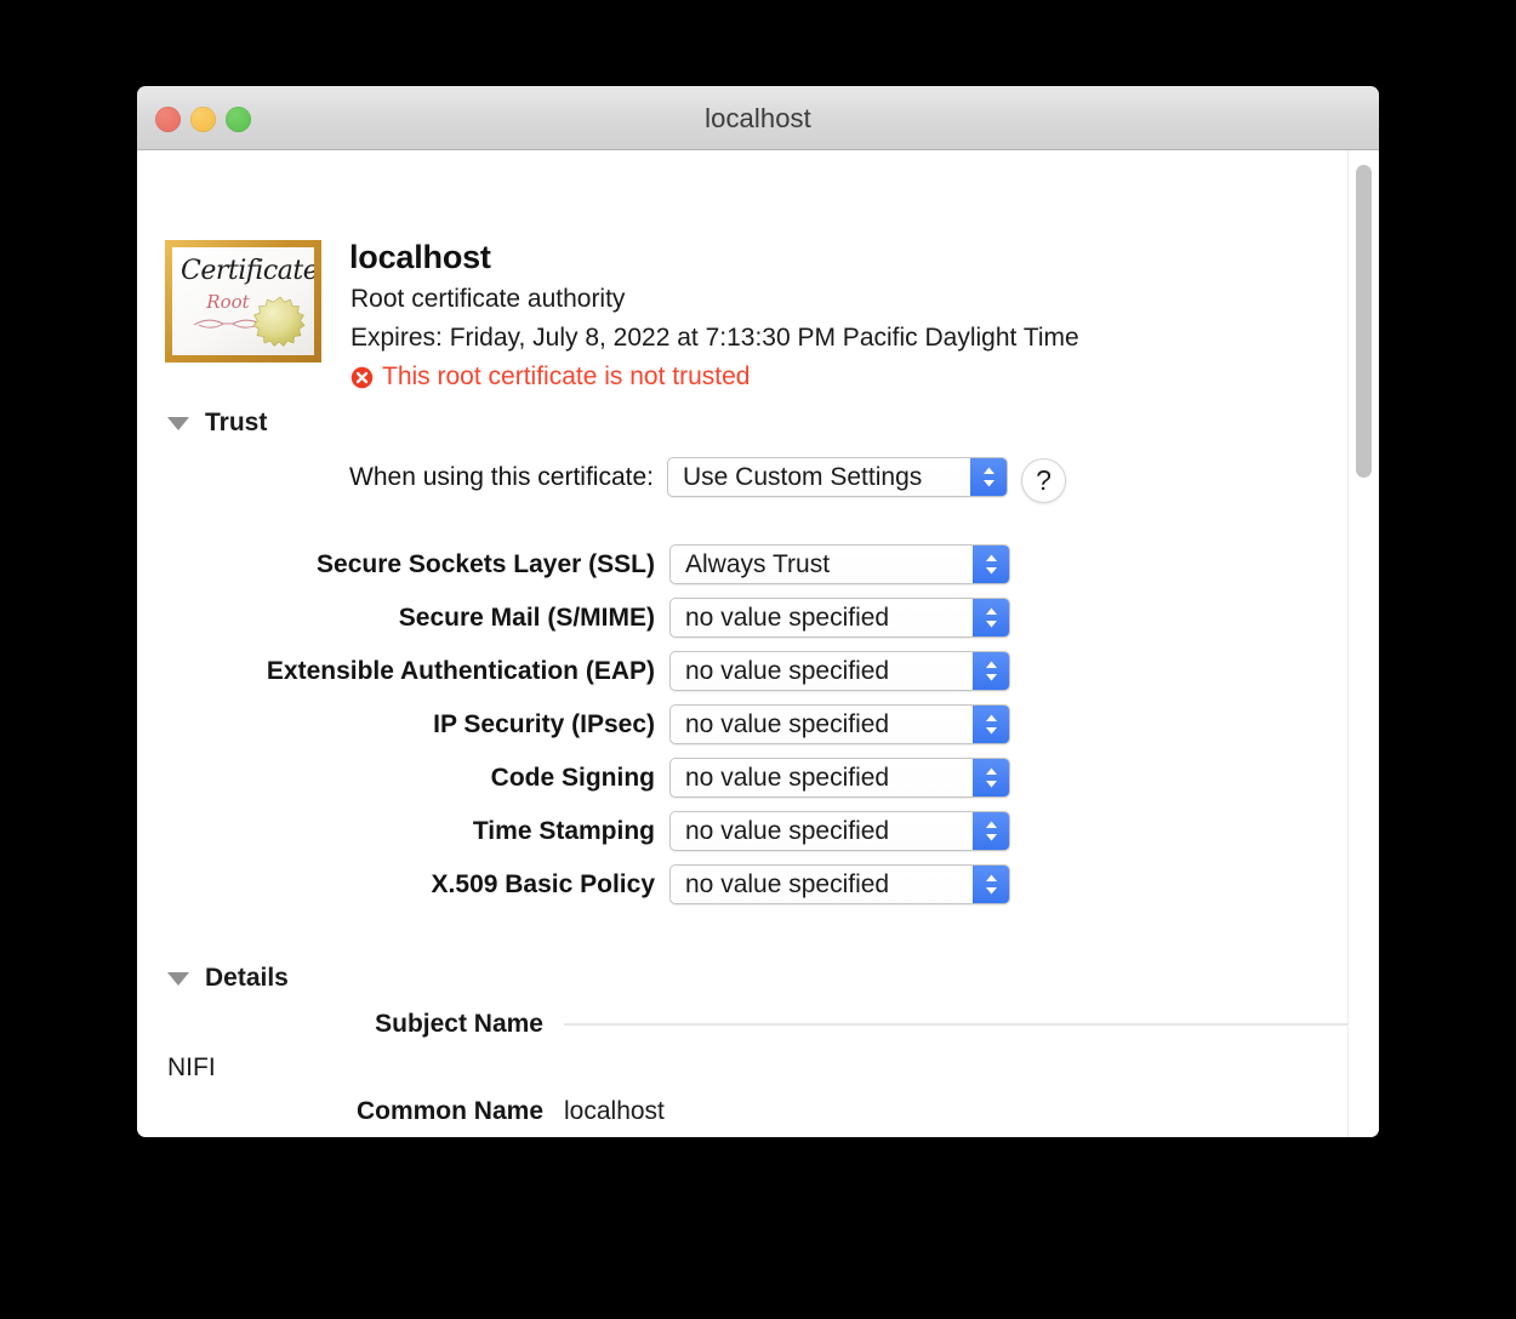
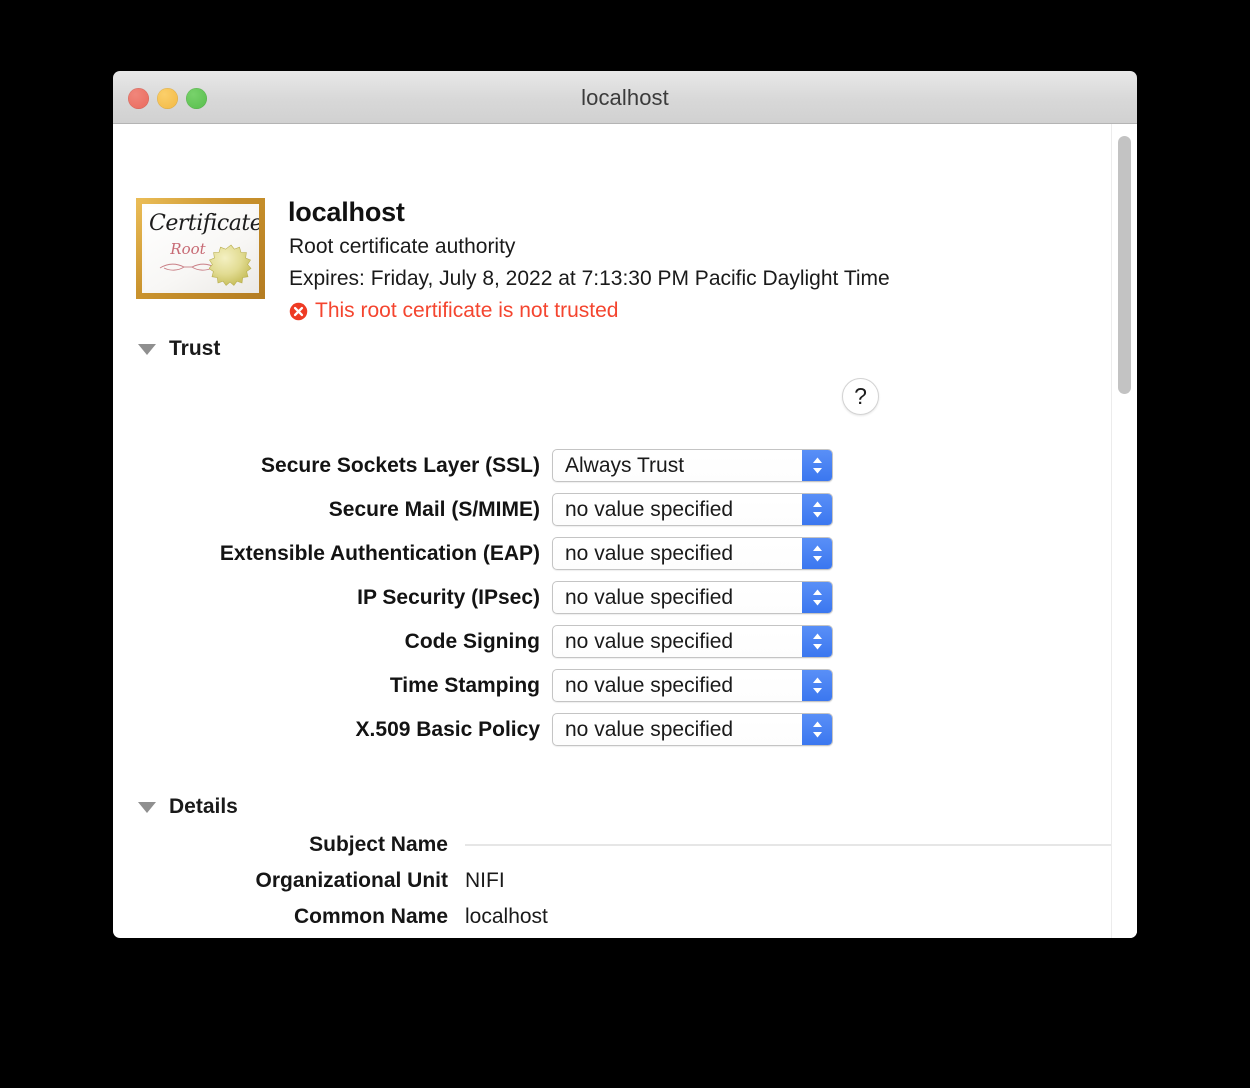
  localhost
  Certificate
  Root
  localhost
  Root certificate authority
  Expires: Friday, July 8, 2022 at 7:13:30 PM Pacific Daylight Time
  This root certificate is not trusted
  Trust
- When using this certificate:
- Use Custom Settings
  ?
  Secure Sockets Layer (SSL)
  Always Trust
  Secure Mail (S/MIME)
  no value specified
  Extensible Authentication (EAP)
  no value specified
  IP Security (IPsec)
  no value specified
  Code Signing
  no value specified
  Time Stamping
  no value specified
  X.509 Basic Policy
  no value specified
  Details
  Subject Name
+ Organizational Unit
  NIFI
  Common Name
  localhost
